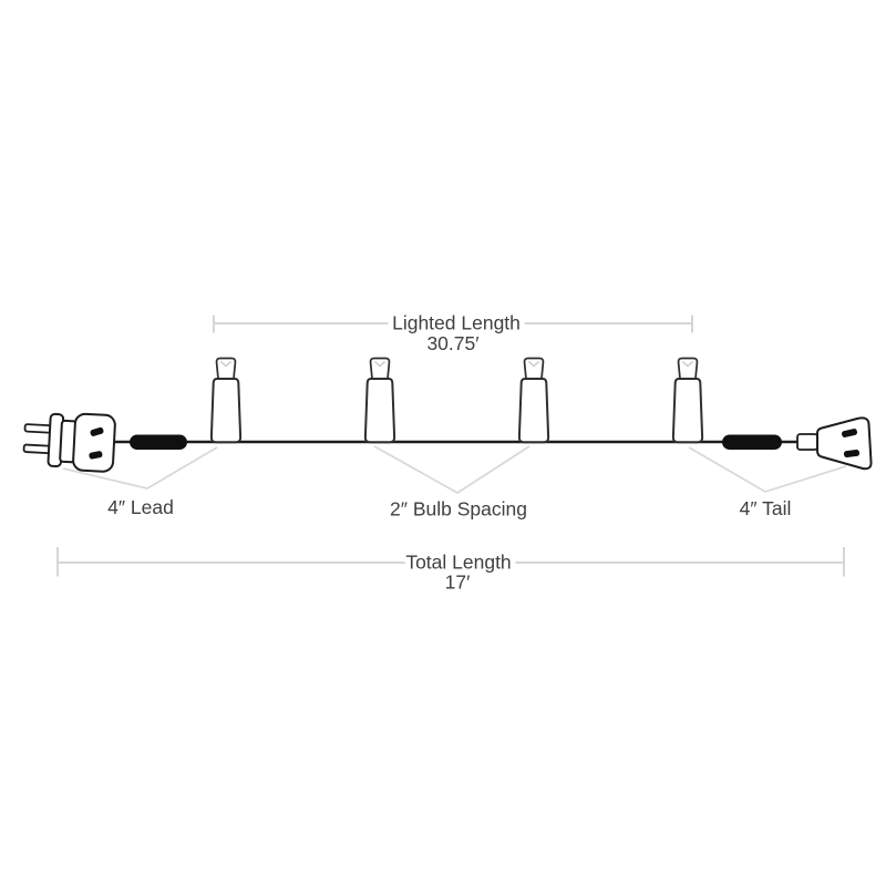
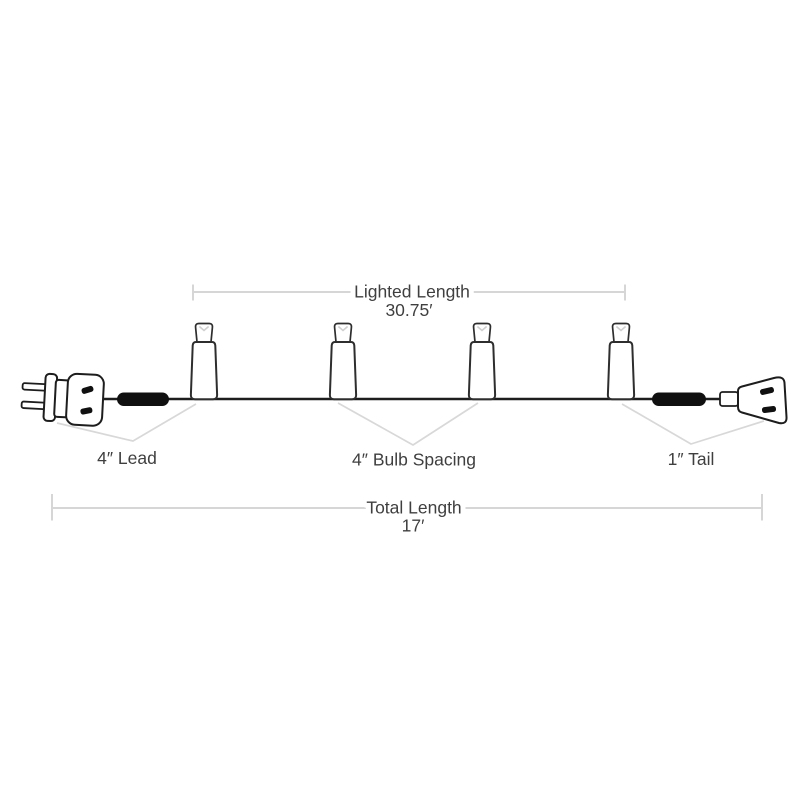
  Lighted Length
  30.75′
  4″ Lead
- 2″ Bulb Spacing
+ 4″ Bulb Spacing
- 4″ Tail
+ 1″ Tail
  Total Length
  17′
